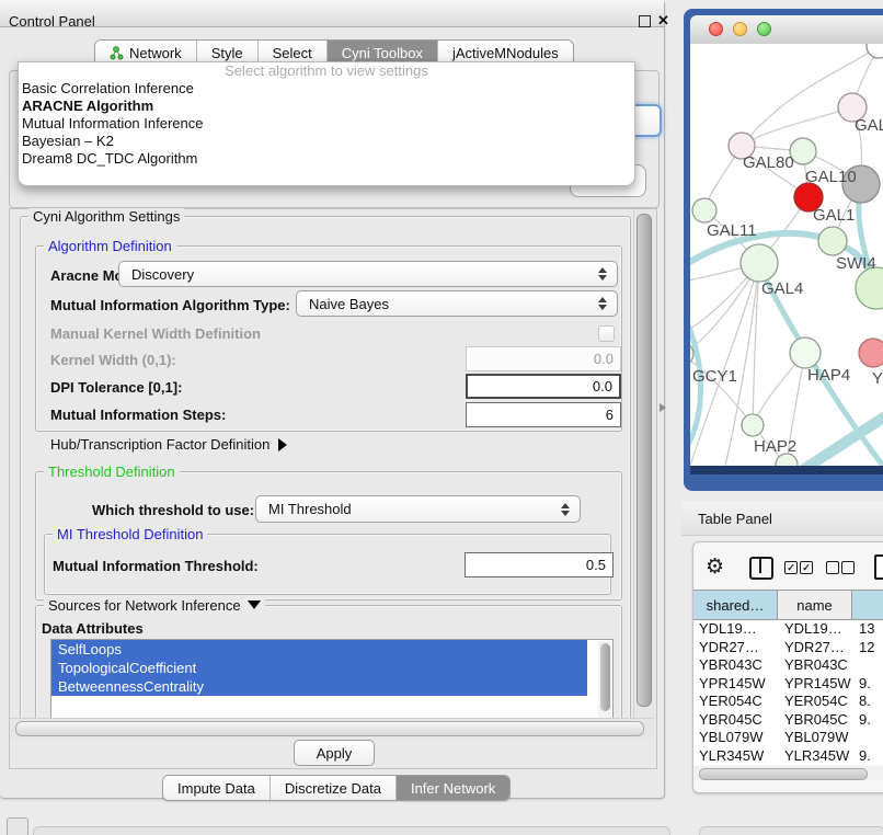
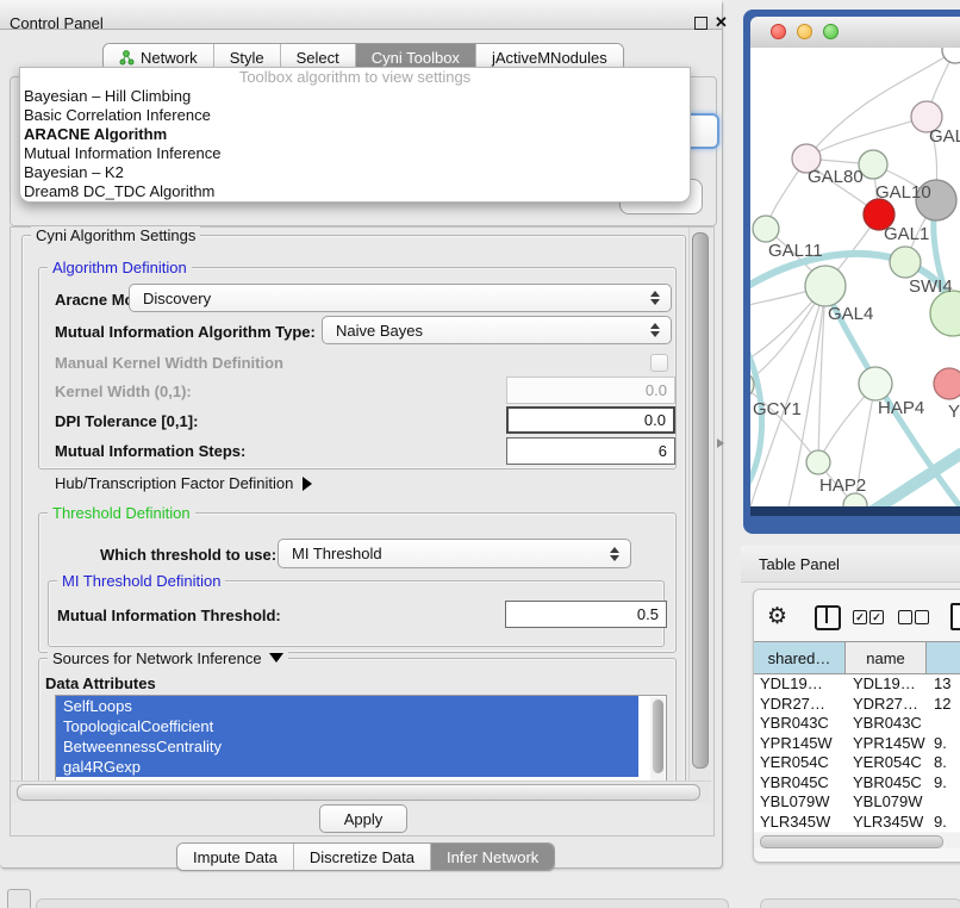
  Control Panel
  ✕
  Network
  Style
  Select
  Cyni Toolbox
  jActiveMNodules
- Select algorithm to view settings
+ Toolbox algorithm to view settings
+ Bayesian – Hill Climbing
  Basic Correlation Inference
  ARACNE Algorithm
  Mutual Information Inference
  Bayesian – K2
  Dream8 DC_TDC Algorithm
  Cyni Algorithm Settings
  Algorithm Definition
  Discovery
  Mutual Information Algorithm Type:
  Naive Bayes
  Manual Kernel Width Definition
  Kernel Width (0,1):
  0.0
  DPI Tolerance [0,1]:
  0.0
  Mutual Information Steps:
  6
  Hub/Transcription Factor Definition
  Threshold Definition
  Which threshold to use:
  MI Threshold
  MI Threshold Definition
  Mutual Information Threshold:
  0.5
  Sources for Network Inference
  Data Attributes
  SelfLoops
  TopologicalCoefficient
  BetweennessCentrality
+ gal4RGexp
  Apply
  Impute Data
  Discretize Data
  Infer Network
  GAL80
  GAL10
  GAL1
  GAL11
  SWI4
  GAL4
  GCY1
  HAP4
  Y
  HAP2
  Table Panel
  ⚙
  ✓
  ✓
  shared…
  name
  YDL19…
  YDL19…
  13
  YDR27…
  YDR27…
  12
  YBR043C
  YBR043C
  YPR145W
  YPR145W
  9.
  YER054C
  YER054C
  8.
  YBR045C
  YBR045C
  9.
  YBL079W
  YBL079W
  YLR345W
  YLR345W
  9.
